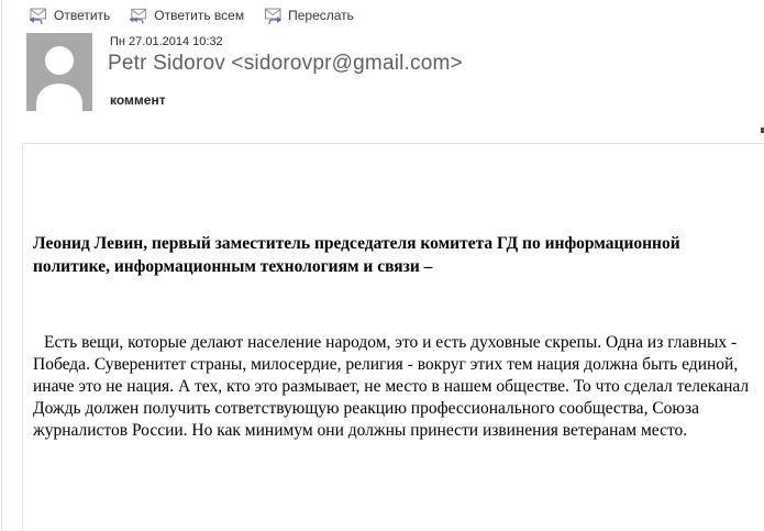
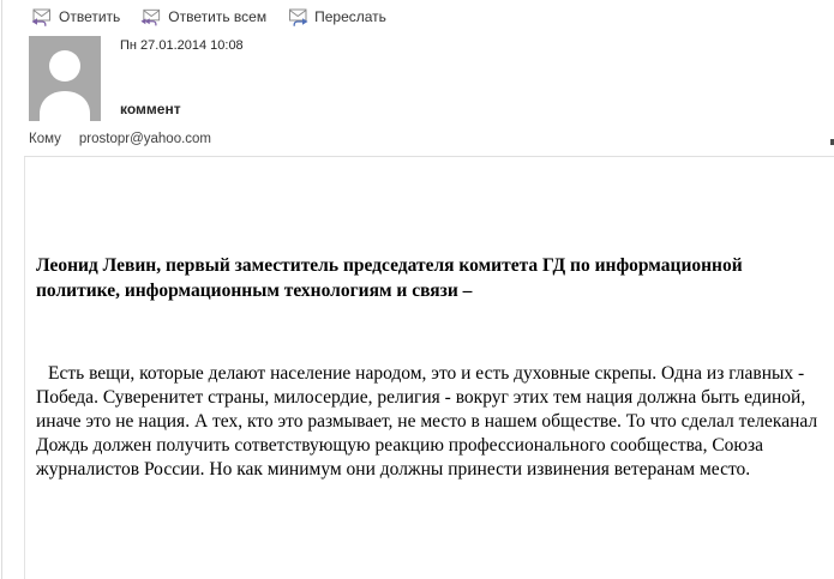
  Ответить
  Ответить всем
  Переслать
- Пн 27.01.2014 10:32
+ Пн 27.01.2014 10:08
- Petr Sidorov <sidorovpr@gmail.com>
  коммент
+ Кому prostopr@yahoo.com
  Леонид Левин, первый заместитель председателя комитета ГД по информационной политике, информационным технологиям и связи –
  Есть вещи, которые делают население народом, это и есть духовные скрепы. Одна из главных - Победа. Суверенитет страны, милосердие, религия - вокруг этих тем нация должна быть единой, иначе это не нация. А тех, кто это размывает, не место в нашем обществе. То что сделал телеканал Дождь должен получить сответствующую реакцию профессионального сообщества, Союза журналистов России. Но как минимум они должны принести извинения ветеранам место.
